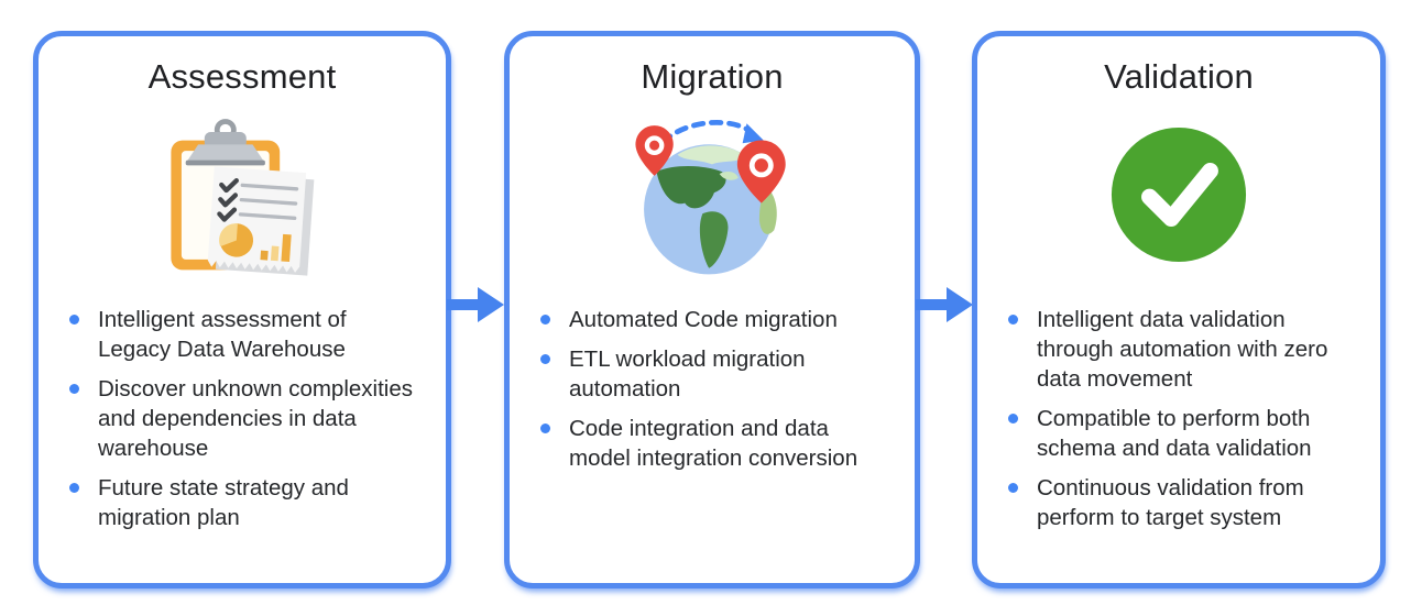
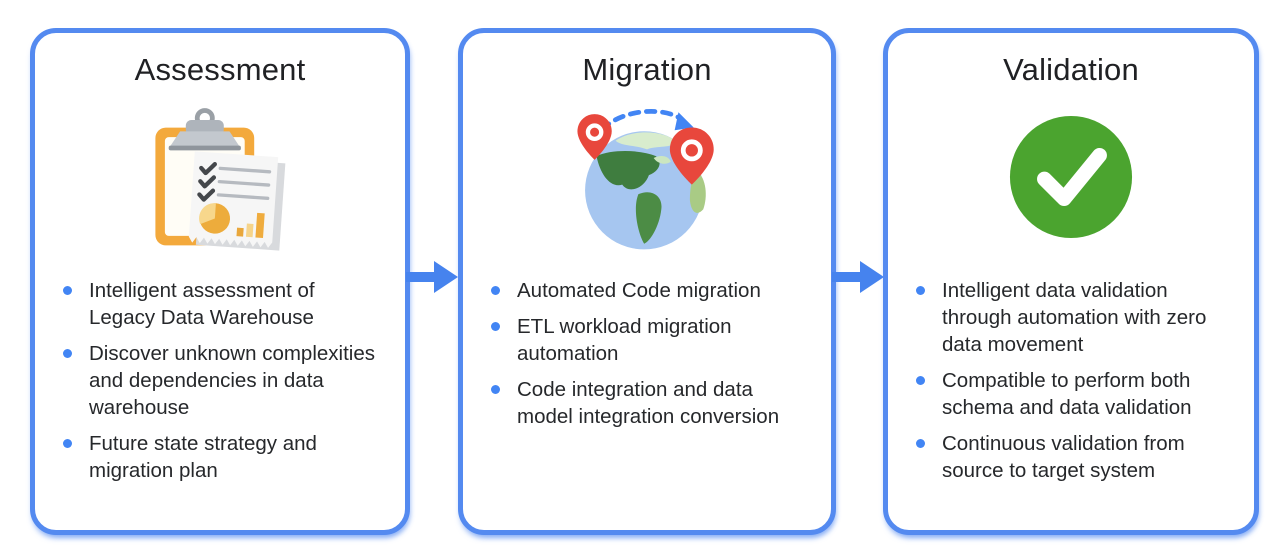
  Assessment
  Intelligent assessment of Legacy Data Warehouse
  Discover unknown complexities and dependencies in data warehouse
  Future state strategy and migration plan
  Migration
  Automated Code migration
  ETL workload migration automation
  Code integration and data model integration conversion
  Validation
  Intelligent data validation through automation with zero data movement
  Compatible to perform both schema and data validation
- Continuous validation from perform to target system
+ Continuous validation from source to target system
